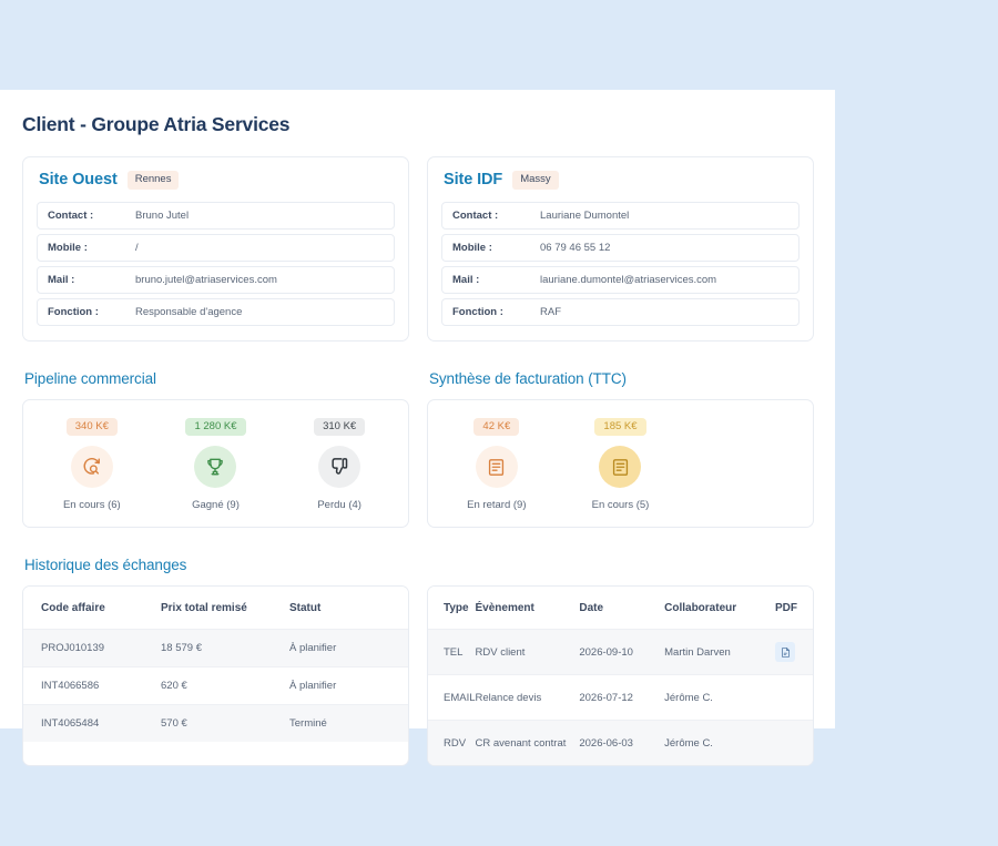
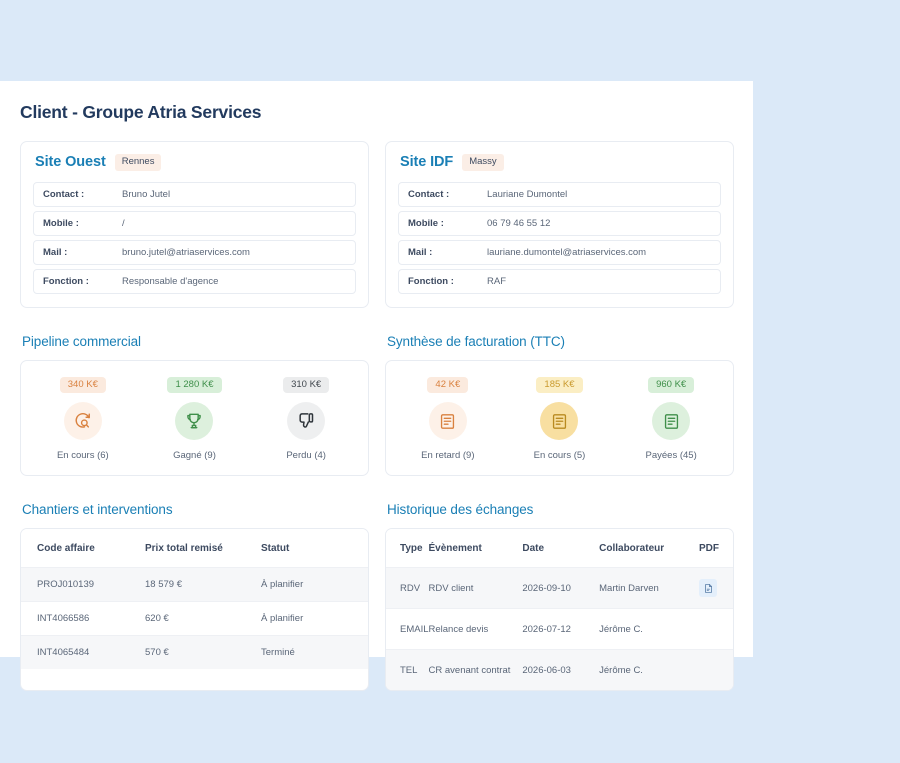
  Client - Groupe Atria Services
  Site Ouest
  Rennes
  Contact :
  Bruno Jutel
  Mobile :
  /
  Mail :
  bruno.jutel@atriaservices.com
  Fonction :
  Responsable d'agence
  Site IDF
  Massy
  Contact :
  Lauriane Dumontel
  Mobile :
  06 79 46 55 12
  Mail :
  lauriane.dumontel@atriaservices.com
  Fonction :
  RAF
  Pipeline commercial
  Synthèse de facturation (TTC)
  340 K€
  En cours (6)
  1 280 K€
  Gagné (9)
  310 K€
  Perdu (4)
  42 K€
  En retard (9)
  185 K€
  En cours (5)
+ 960 K€
+ Payées (45)
+ Chantiers et interventions
  Historique des échanges
  Code affaire	Prix total remisé	Statut
  PROJ010139	18 579 €	À planifier
  INT4066586	620 €	À planifier
  INT4065484	570 €	Terminé
  Type	Évènement	Date	Collaborateur	PDF
- TEL	RDV client	2026-09-10	Martin Darven
+ RDV	RDV client	2026-09-10	Martin Darven
  EMAIL	Relance devis	2026-07-12	Jérôme C.
- RDV	CR avenant contrat	2026-06-03	Jérôme C.
+ TEL	CR avenant contrat	2026-06-03	Jérôme C.
